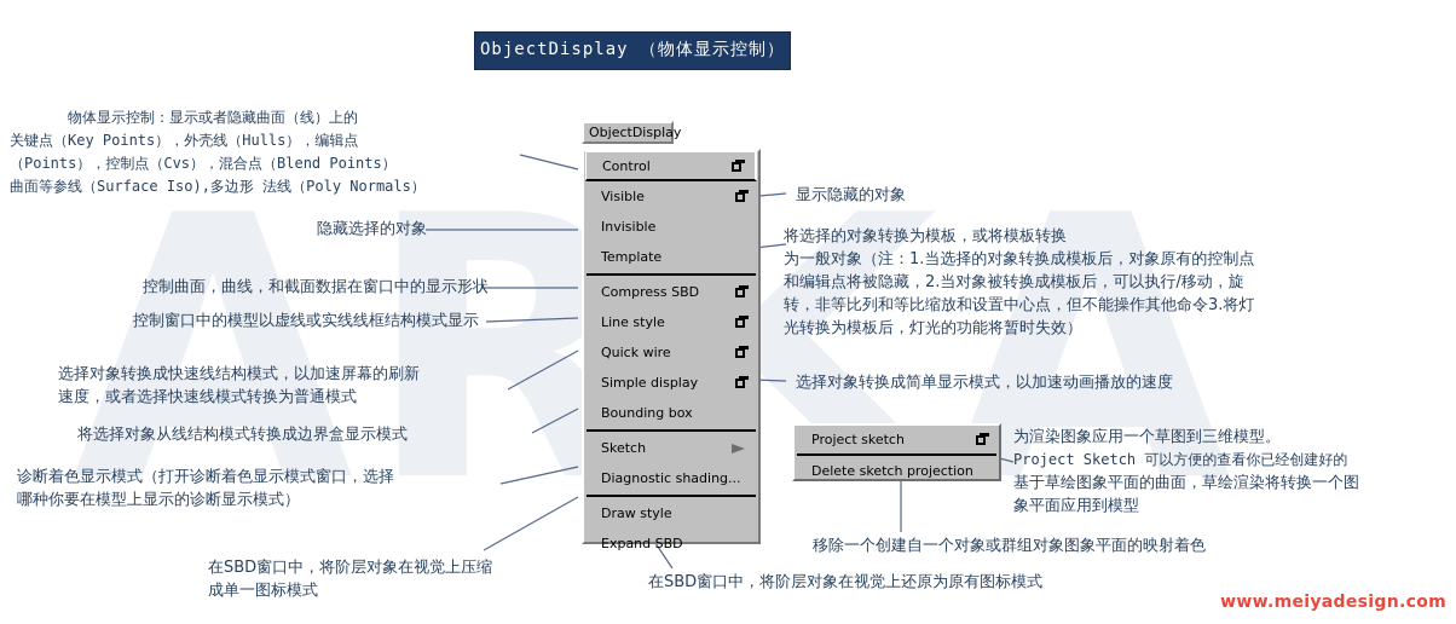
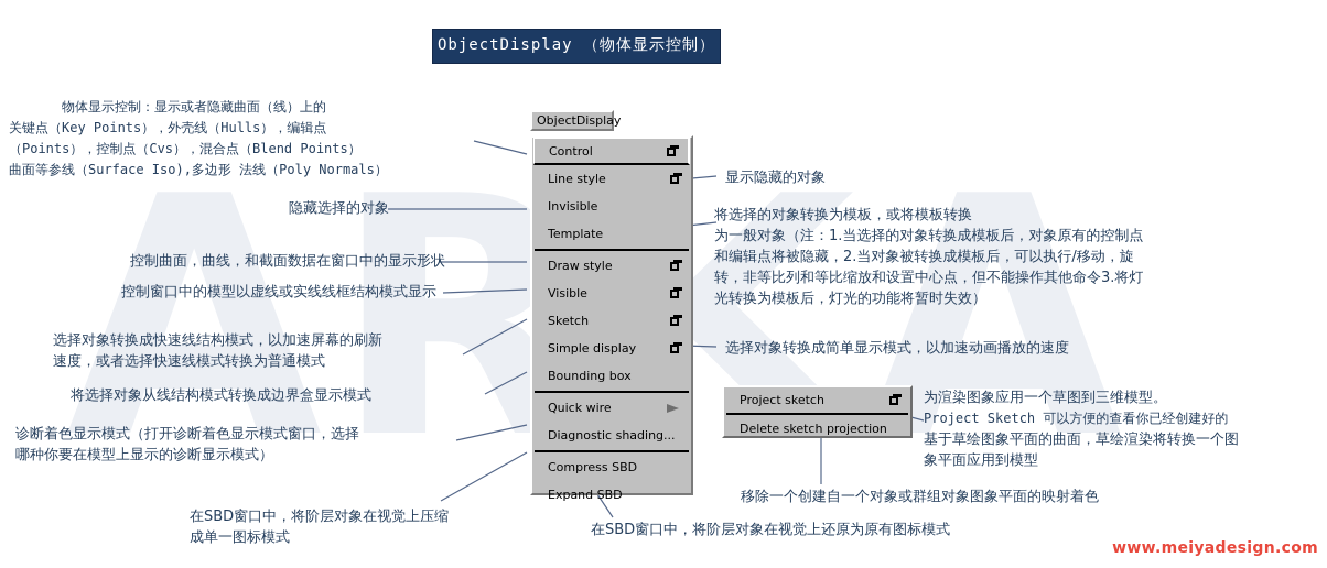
  ARKA
  ObjectDisplay （物体显示控制）
  物体显示控制：显示或者隐藏曲面（线）上的
  关键点（Key Points），外壳线（Hulls），编辑点
  （Points），控制点（Cvs），混合点（Blend Points）
  曲面等参线（Surface Iso),多边形 法线（Poly Normals）
  隐藏选择的对象
  控制曲面，曲线，和截面数据在窗口中的显示形状
  控制窗口中的模型以虚线或实线线框结构模式显示
  选择对象转换成快速线结构模式，以加速屏幕的刷新
  速度，或者选择快速线模式转换为普通模式
  将选择对象从线结构模式转换成边界盒显示模式
  诊断着色显示模式（打开诊断着色显示模式窗口，选择
  哪种你要在模型上显示的诊断显示模式）
  在SBD窗口中，将阶层对象在视觉上压缩
  成单一图标模式
  在SBD窗口中，将阶层对象在视觉上还原为原有图标模式
  显示隐藏的对象
  将选择的对象转换为模板，或将模板转换
  为一般对象（注：1.当选择的对象转换成模板后，对象原有的控制点
  和编辑点将被隐藏，2.当对象被转换成模板后，可以执行/移动，旋
  转，非等比列和等比缩放和设置中心点，但不能操作其他命令3.将灯
  光转换为模板后，灯光的功能将暂时失效）
  选择对象转换成简单显示模式，以加速动画播放的速度
  为渲染图象应用一个草图到三维模型。
  Project Sketch 可以方便的查看你已经创建好的
  基于草绘图象平面的曲面，草绘渲染将转换一个图
  象平面应用到模型
  移除一个创建自一个对象或群组对象图象平面的映射着色
  ObjectDisplay
  Control
- Visible
+ Line style
  Invisible
  Template
- Compress SBD
+ Draw style
- Line style
+ Visible
- Quick wire
+ Sketch
  Simple display
  Bounding box
- Sketch
+ Quick wire
  Diagnostic shading...
- Draw style
+ Compress SBD
  Expand SBD
  Project sketch
  Delete sketch projection
  www.meiyadesign.com
